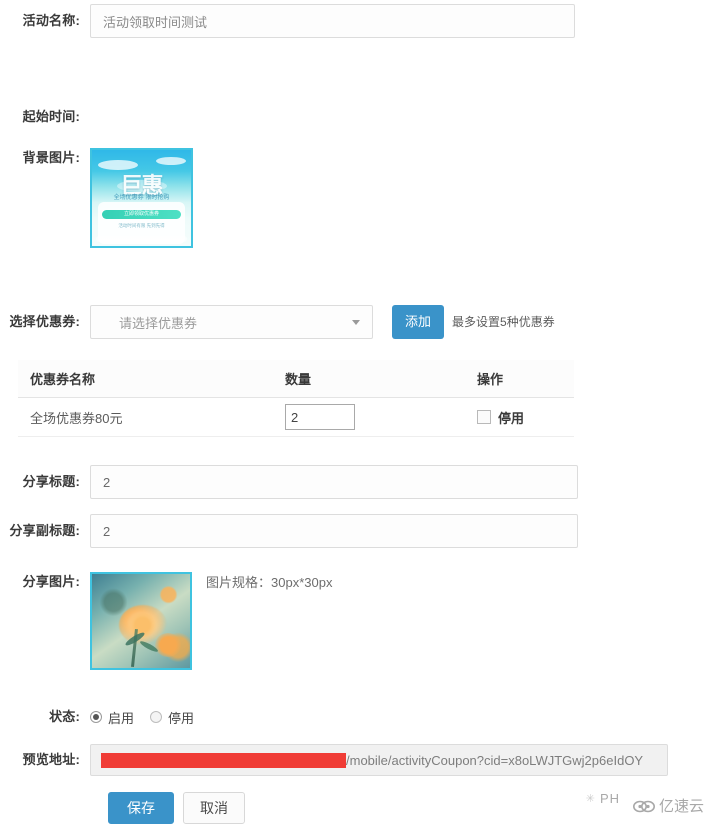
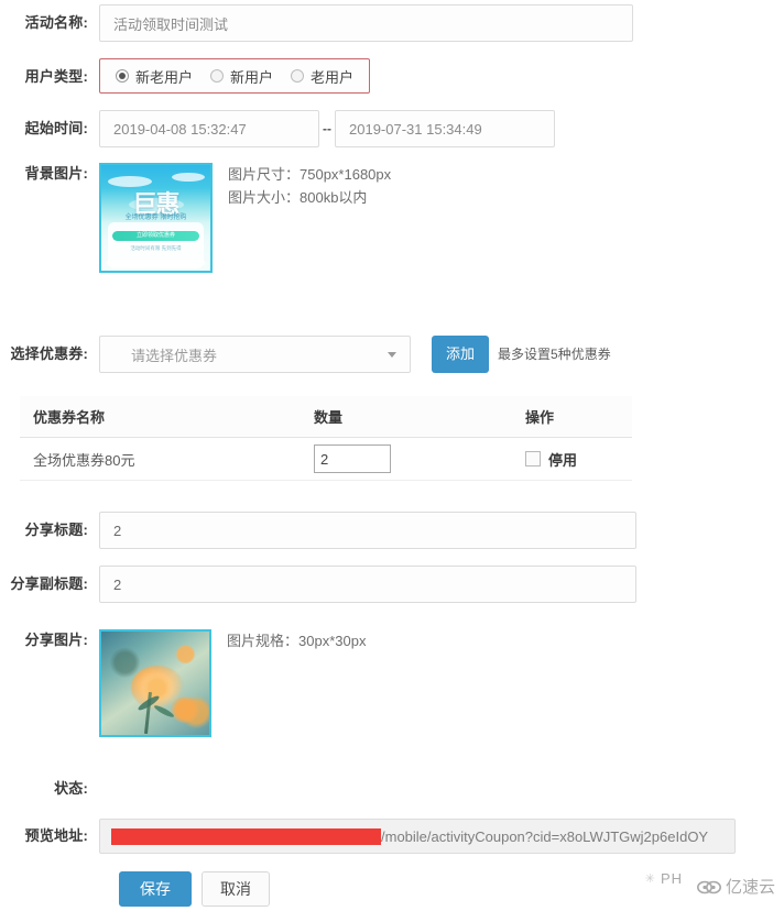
  活动名称:
  活动领取时间测试
+ 用户类型:
+ 新老用户
+ 新用户
+ 老用户
  起始时间:
+ 2019-04-08 15:32:47
+ --
+ 2019-07-31 15:34:49
  背景图片:
  巨惠
+ 图片尺寸：750px*1680px
+ 图片大小：800kb以内
  选择优惠券:
  请选择优惠券
  添加
  最多设置5种优惠券
  优惠券名称	数量	操作
  全场优惠券80元	2	停用
  分享标题:
  2
  分享副标题:
  2
  分享图片:
  图片规格：30px*30px
  状态:
- 启用
- 停用
  预览地址:
  /mobile/activityCoupon?cid=x8oLWJTGwj2p6eIdOY
  保存
  取消
  ✳
  PH
  亿速云
